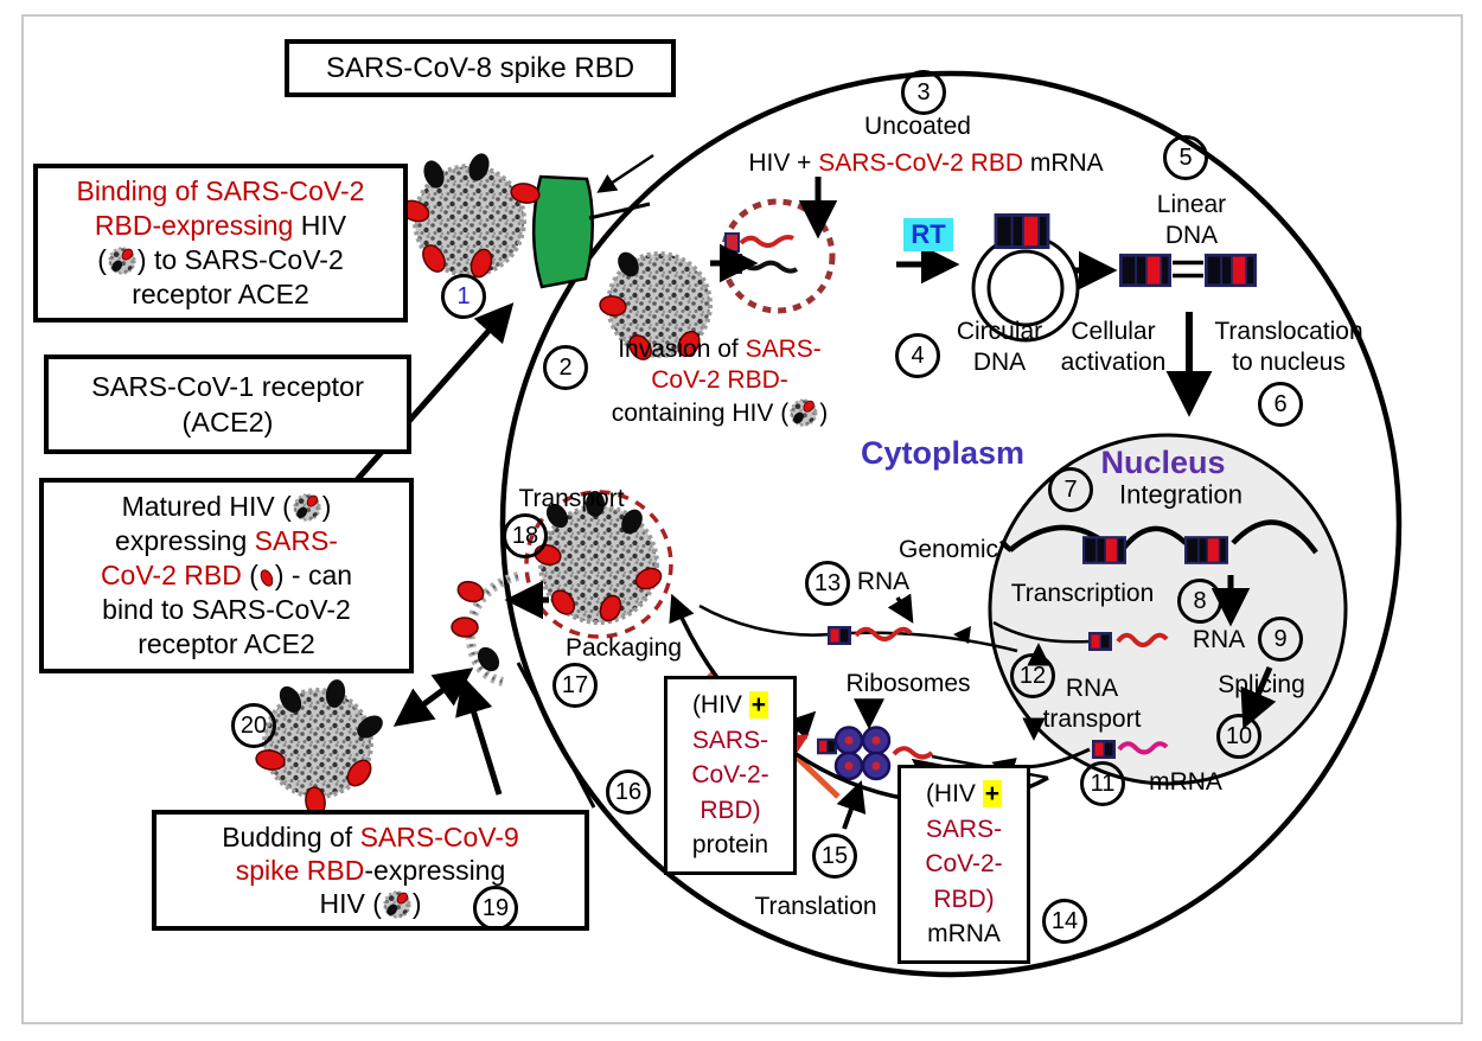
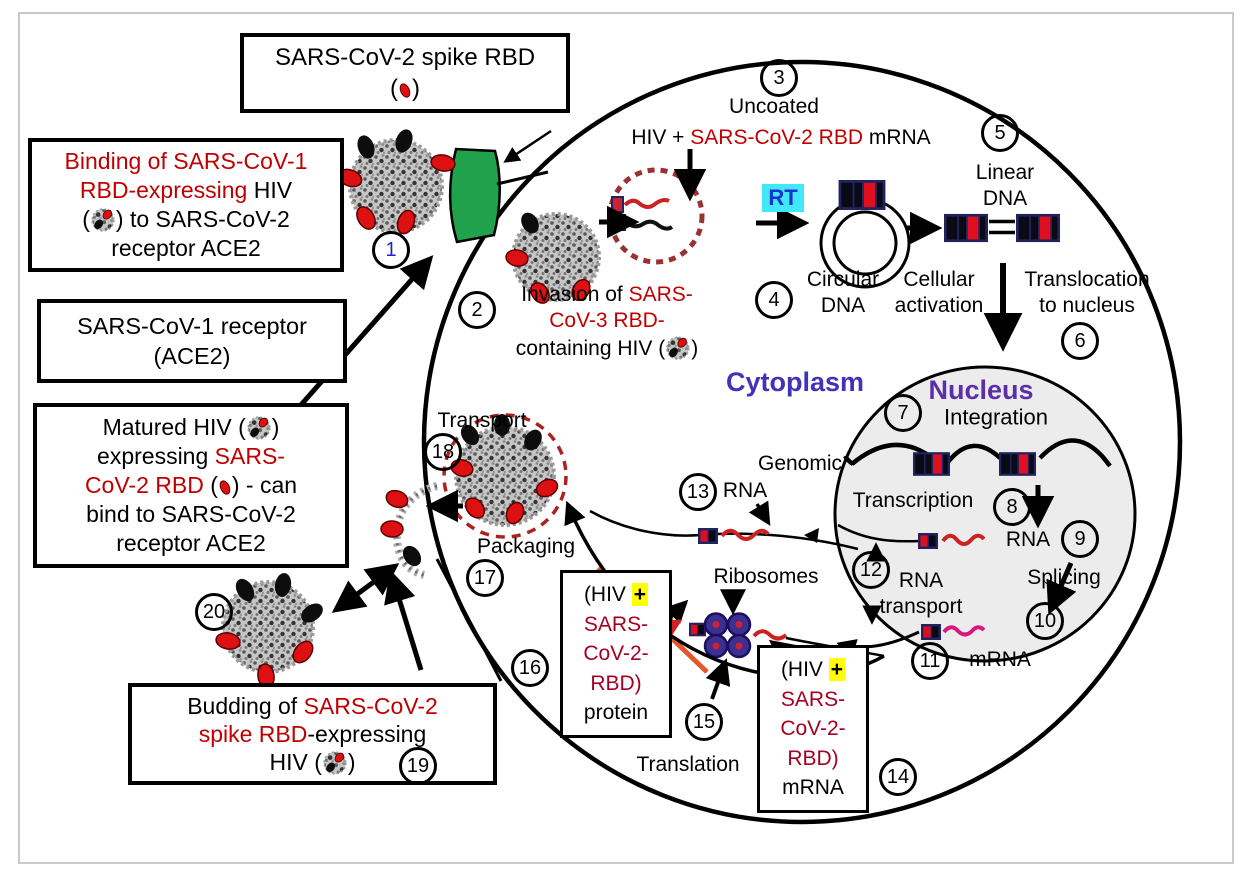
- SARS-CoV-8 spike RBD
+ SARS-CoV-2 spike RBD
+ ( )
- Binding of SARS-CoV-2
+ Binding of SARS-CoV-1
  RBD-expressing HIV
  ( ) to SARS-CoV-2
  receptor ACE2
  SARS-CoV-1 receptor
  (ACE2)
  Matured HIV ( )
  expressing SARS-
  CoV-2 RBD ( ) - can
  bind to SARS-CoV-2
  receptor ACE2
- Budding of SARS-CoV-9
+ Budding of SARS-CoV-2
  spike RBD-expressing
  HIV ( )
  (HIV +
  SARS-
  CoV-2-
  RBD)
  protein
  (HIV +
  SARS-
  CoV-2-
  RBD)
  mRNA
  Uncoated
  HIV + SARS-CoV-2 RBD mRNA
  RT
  Invasion of SARS-
- CoV-2 RBD-
+ CoV-3 RBD-
  containing HIV ( )
  Circular
  DNA
  Cellular
  activation
  Linear
  DNA
  Translocation
  to nucleus
  Cytoplasm
  Nucleus
  Integration
  Transcription
  RNA
  Splicing
  mRNA
  RNA
  transport
  Genomic
  RNA
  Ribosomes
  Translation
  Transport
  Packaging
  1
  2
  3
  4
  5
  6
  7
  8
  9
  10
  11
  12
  13
  14
  15
  16
  17
  18
  19
  20
